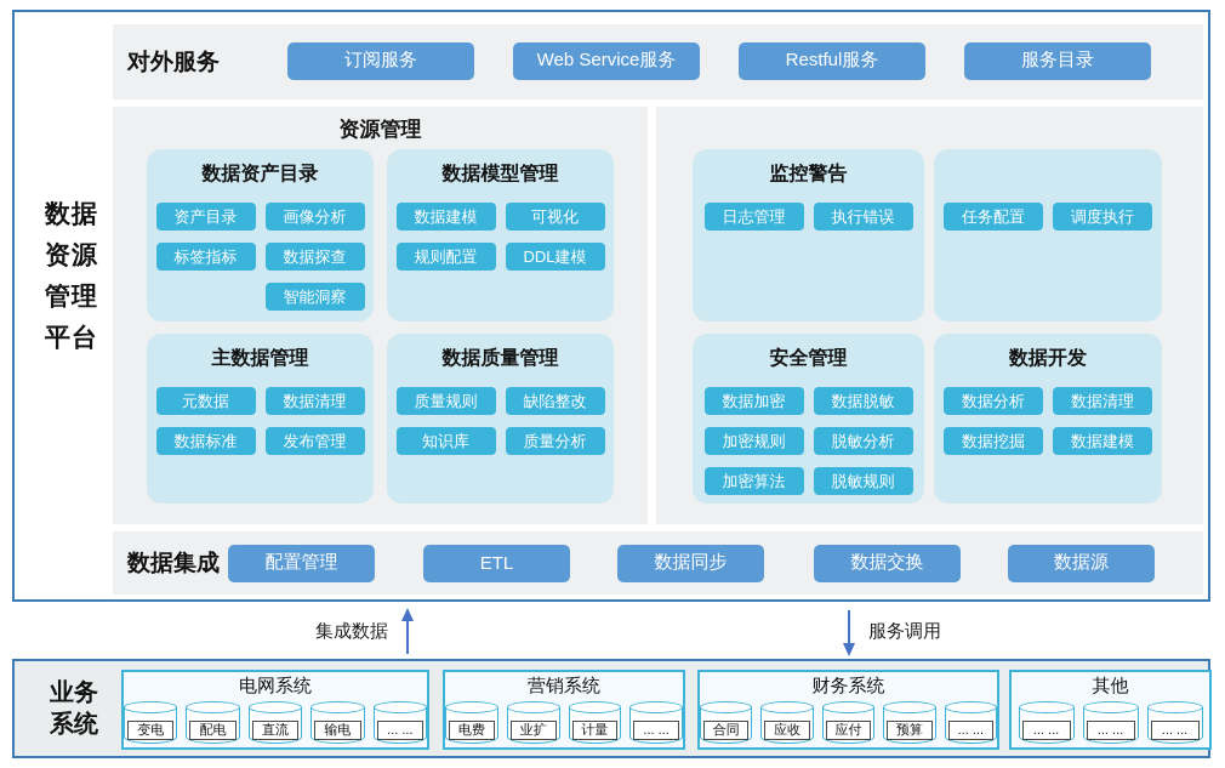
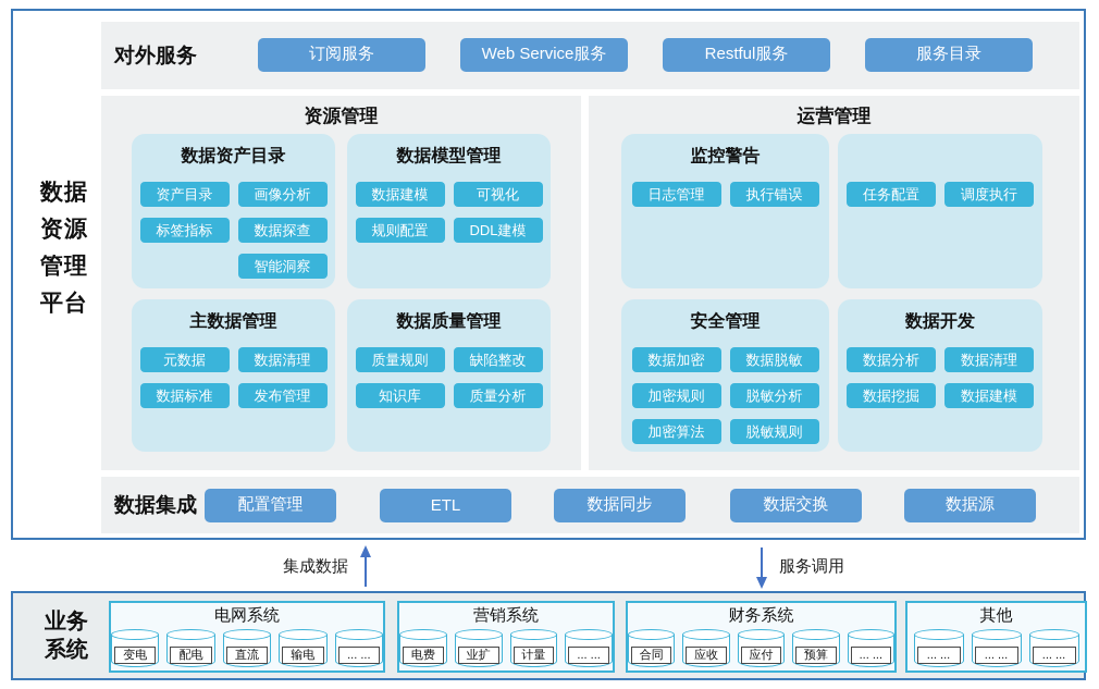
  数据
  资源
  管理
  平台
  对外服务
  订阅服务
  Web Service服务
  Restful服务
  服务目录
  资源管理
  数据资产目录
  资产目录
  画像分析
  标签指标
  数据探查
  智能洞察
  数据模型管理
  数据建模
  可视化
  规则配置
  DDL建模
  主数据管理
  元数据
  数据清理
  数据标准
  发布管理
  数据质量管理
  质量规则
  缺陷整改
  知识库
  质量分析
+ 运营管理
  监控警告
  日志管理
  执行错误
  任务配置
  调度执行
  安全管理
  数据加密
  数据脱敏
  加密规则
  脱敏分析
  加密算法
  脱敏规则
  数据开发
  数据分析
  数据清理
  数据挖掘
  数据建模
  数据集成
  配置管理
  ETL
  数据同步
  数据交换
  数据源
  集成数据
  服务调用
  业务
  系统
  电网系统
  变电
  配电
  直流
  输电
  ... ...
  营销系统
  电费
  业扩
  计量
  ... ...
  财务系统
  合同
  应收
  应付
  预算
  ... ...
  其他
  ... ...
  ... ...
  ... ...
